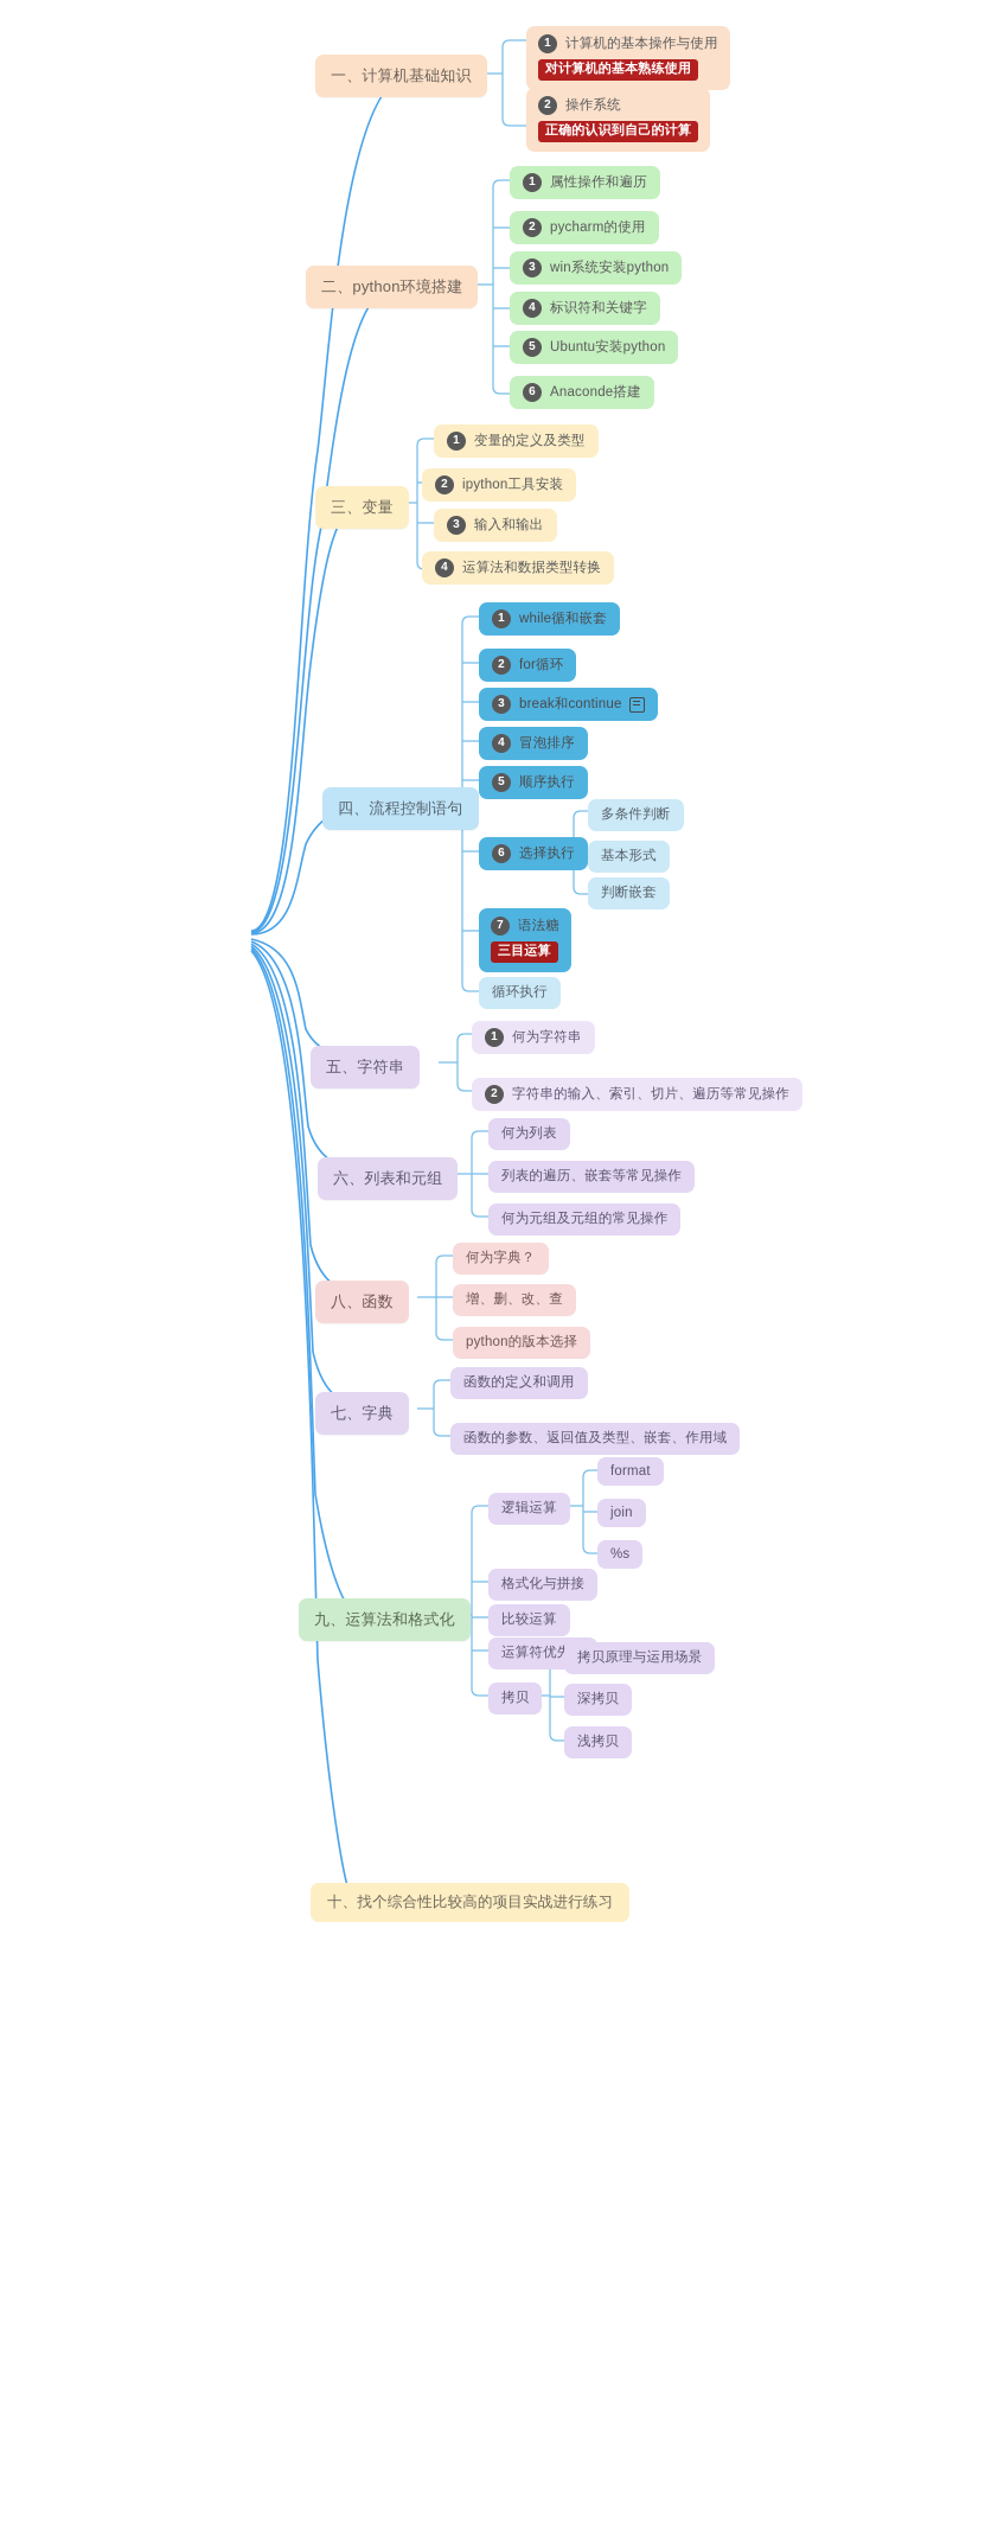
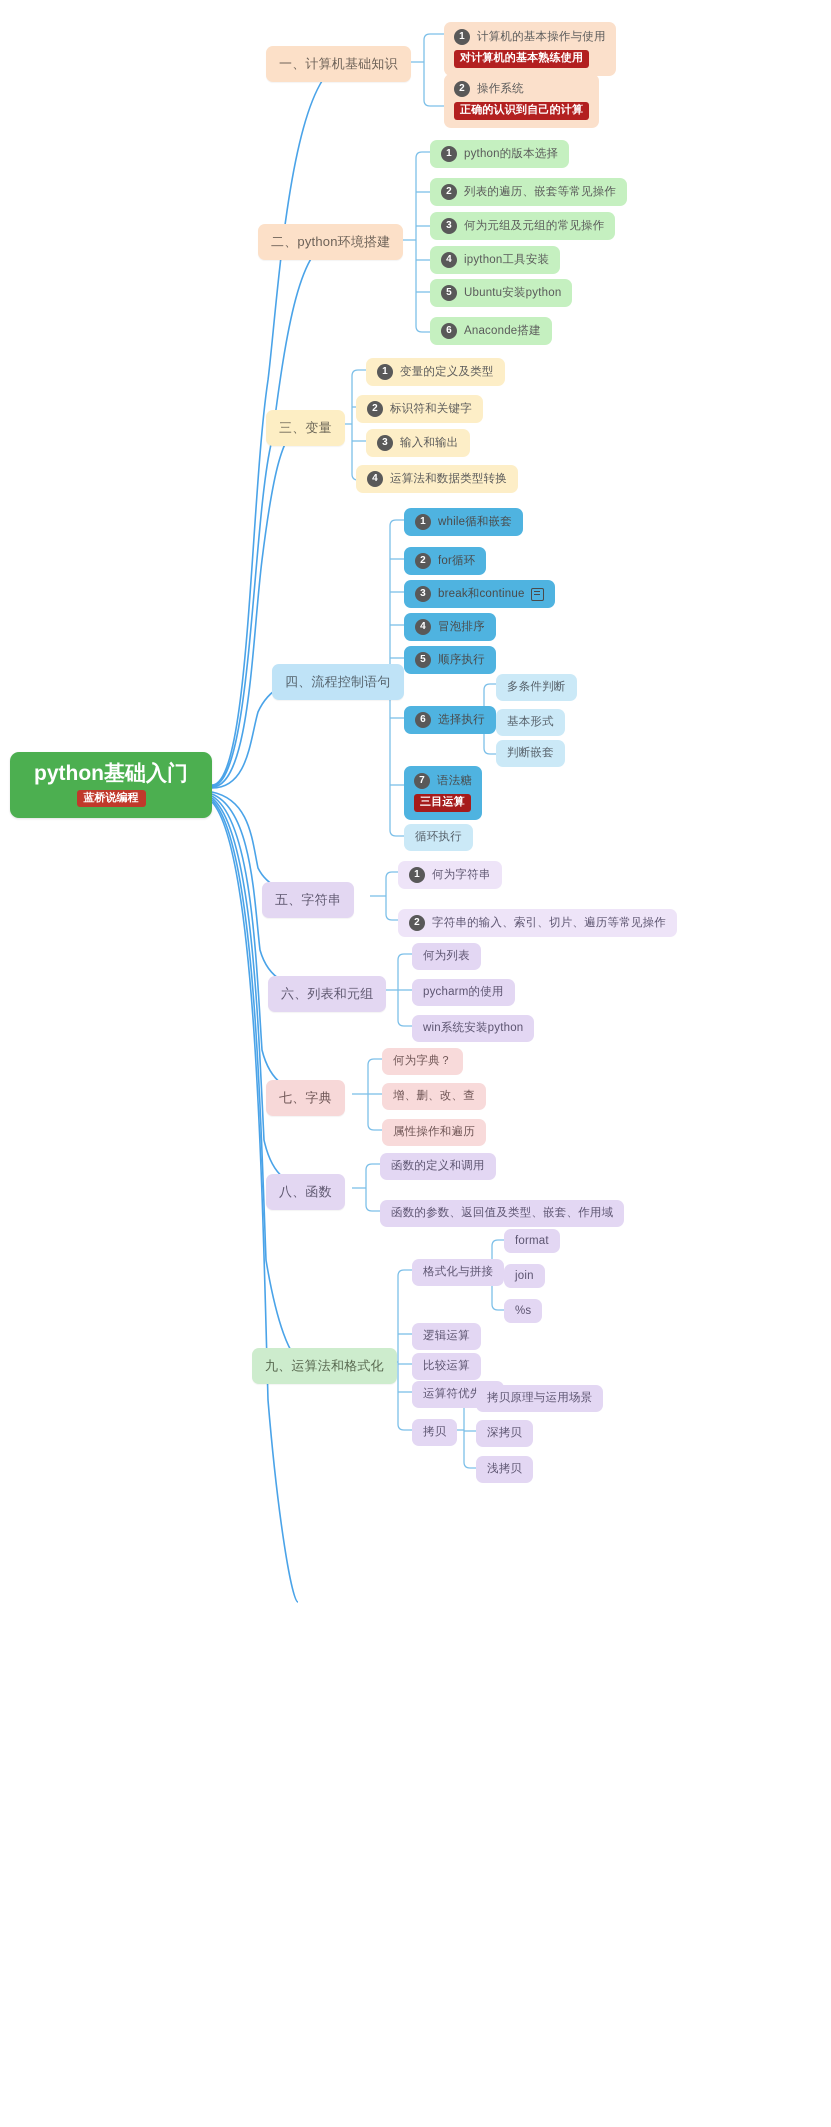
+ python基础入门
+ 蓝桥说编程
  一、计算机基础知识
  1
  计算机的基本操作与使用
  对计算机的基本熟练使用
  2
  操作系统
  正确的认识到自己的计算
  二、python环境搭建
  1
- 属性操作和遍历
+ python的版本选择
  2
- pycharm的使用
+ 列表的遍历、嵌套等常见操作
  3
- win系统安装python
+ 何为元组及元组的常见操作
  4
- 标识符和关键字
+ ipython工具安装
  5
  Ubuntu安装python
  6
  Anaconde搭建
  三、变量
  1
  变量的定义及类型
  2
- ipython工具安装
+ 标识符和关键字
  3
  输入和输出
  4
  运算法和数据类型转换
  四、流程控制语句
  1
  while循和嵌套
  2
  for循环
  3
  break和continue
  4
  冒泡排序
  5
  顺序执行
  6
  选择执行
  多条件判断
  基本形式
  判断嵌套
  7
  语法糖
  三目运算
  循环执行
  五、字符串
  1
  何为字符串
  2
  字符串的输入、索引、切片、遍历等常见操作
  六、列表和元组
  何为列表
- 列表的遍历、嵌套等常见操作
+ pycharm的使用
- 何为元组及元组的常见操作
+ win系统安装python
- 八、函数
+ 七、字典
  何为字典？
  增、删、改、查
- python的版本选择
+ 属性操作和遍历
- 七、字典
+ 八、函数
  函数的定义和调用
  函数的参数、返回值及类型、嵌套、作用域
  九、运算法和格式化
- 逻辑运算
+ 格式化与拼接
  format
  join
  %s
- 格式化与拼接
+ 逻辑运算
  比较运算
  拷贝
  拷贝原理与运用场景
  深拷贝
  浅拷贝
- 十、找个综合性比较高的项目实战进行练习
